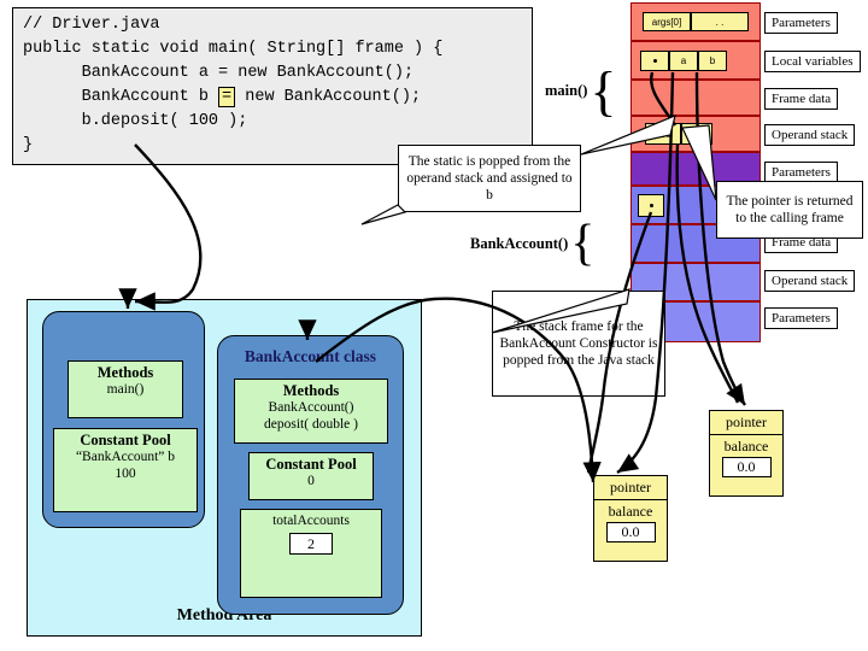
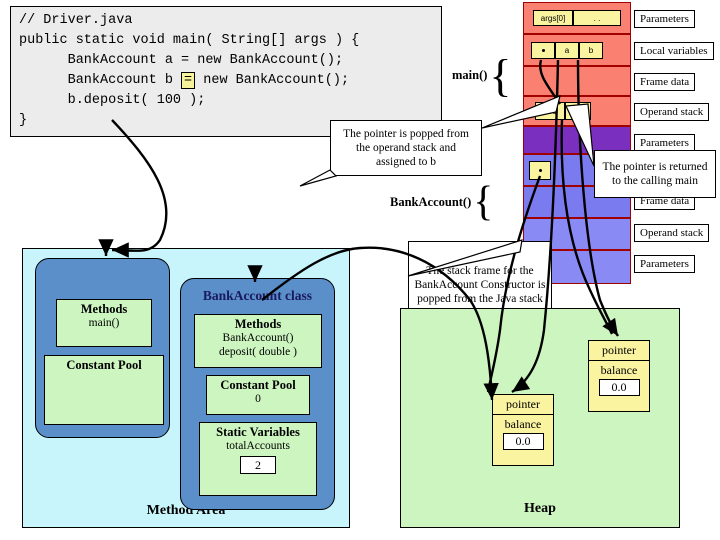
- // Driver.java public static void main( String[] frame ) { BankAccount a = new BankAccount(); BankAccount b = new BankAccount(); b.deposit( 100 ); }
+ // Driver.java public static void main( String[] args ) { BankAccount a = new BankAccount(); BankAccount b = new BankAccount(); b.deposit( 100 ); }
  args[0]
  . .
  a
  b
  Parameters
  Local variables
  Frame data
  Operand stack
  Parameters
  Frame data
  Operand stack
  Parameters
  main()
  {
  BankAccount()
  {
- The static is popped from the operand stack and assigned to b
+ The pointer is popped from the operand stack and assigned to b
- The pointer is returned to the calling frame
+ The pointer is returned to the calling main
  h stack frame fr the BankAccount Constructor is popped from the Java stack
  Method Area
  Methods
  main()
  Constant Pool
- “BankAccount” b
- 100
  BankAccont class
  Methods
  BankAccount()
  deposit( double )
  Constant Pool
  0
+ Static Variables
  totalAccounts
  2
+ Heap
  pointer
  balance
  0.0
  pointer
  balance
  0.0
